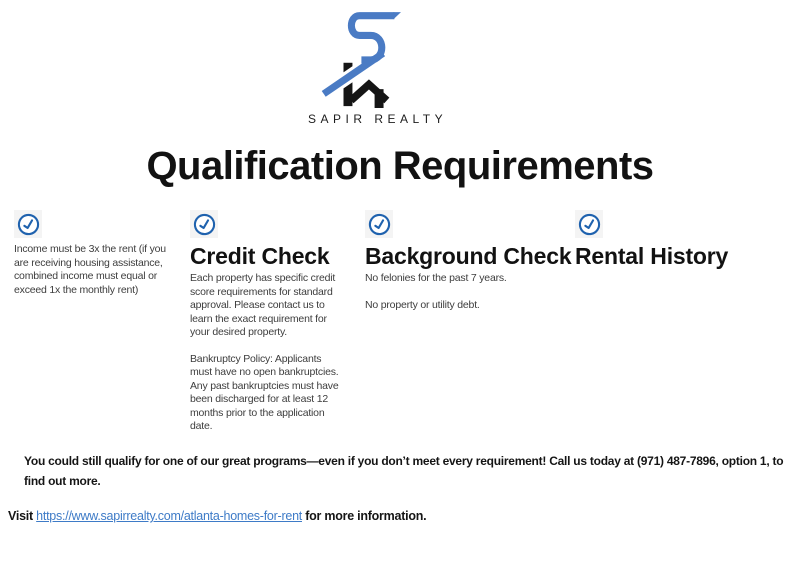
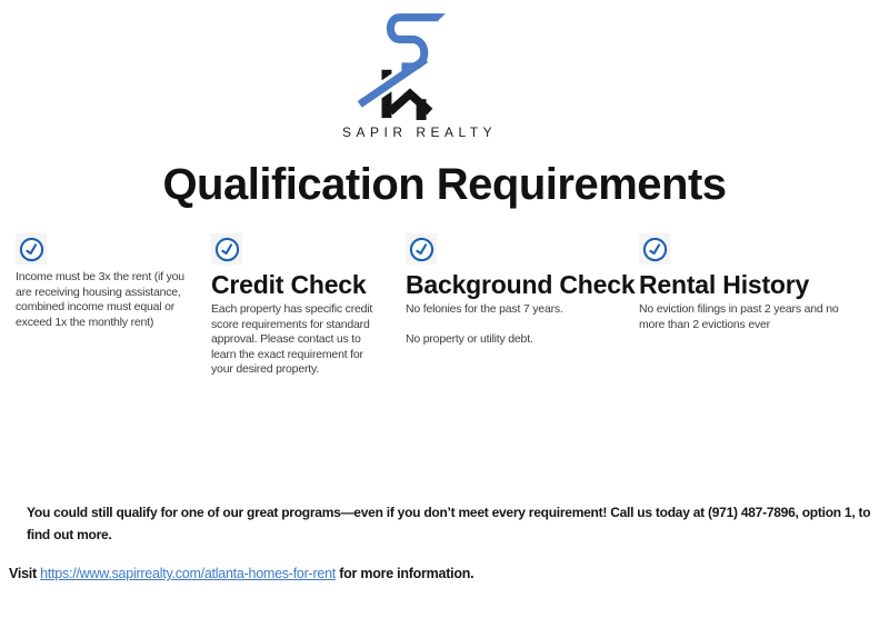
  SAPIR REALTY
  Qualification Requirements
  Income must be 3x the rent (if you are receiving housing assistance, combined income must equal or exceed 1x the monthly rent)
  Credit Check
  Each property has specific credit score requirements for standard approval. Please contact us to learn the exact requirement for your desired property.
- Bankruptcy Policy: Applicants must have no open bankruptcies. Any past bankruptcies must have been discharged for at least 12 months prior to the application date.
  Background Check
  No felonies for the past 7 years.
  No property or utility debt.
  Rental History
+ No eviction filings in past 2 years and no more than 2 evictions ever
  You could still qualify for one of our great programs—even if you don’t meet every requirement! Call us today at (971) 487-7896, option 1, to find out more.
  Visit https://www.sapirrealty.com/atlanta-homes-for-rent for more information.
